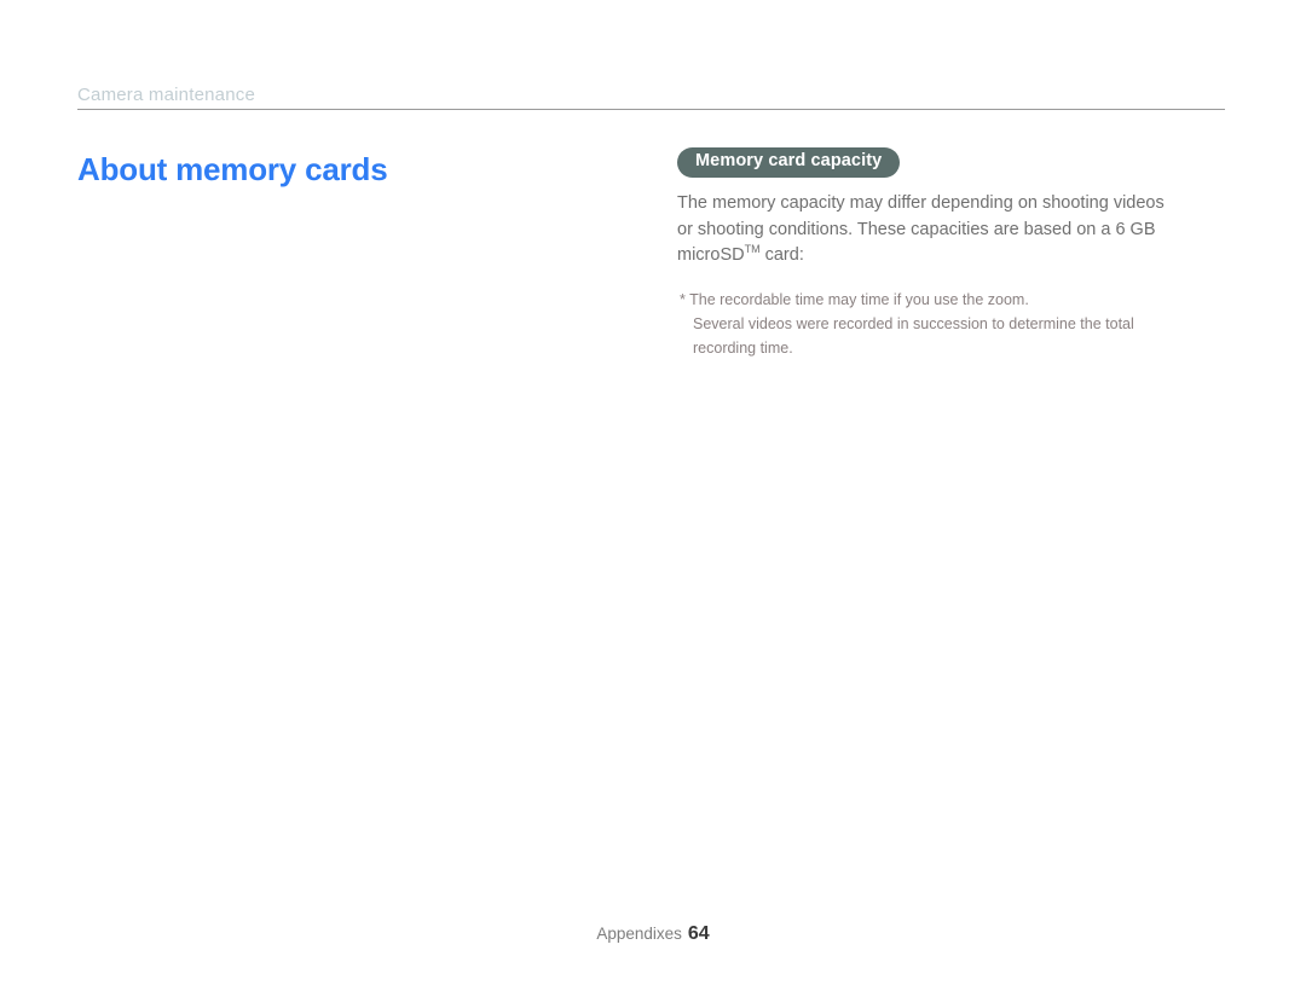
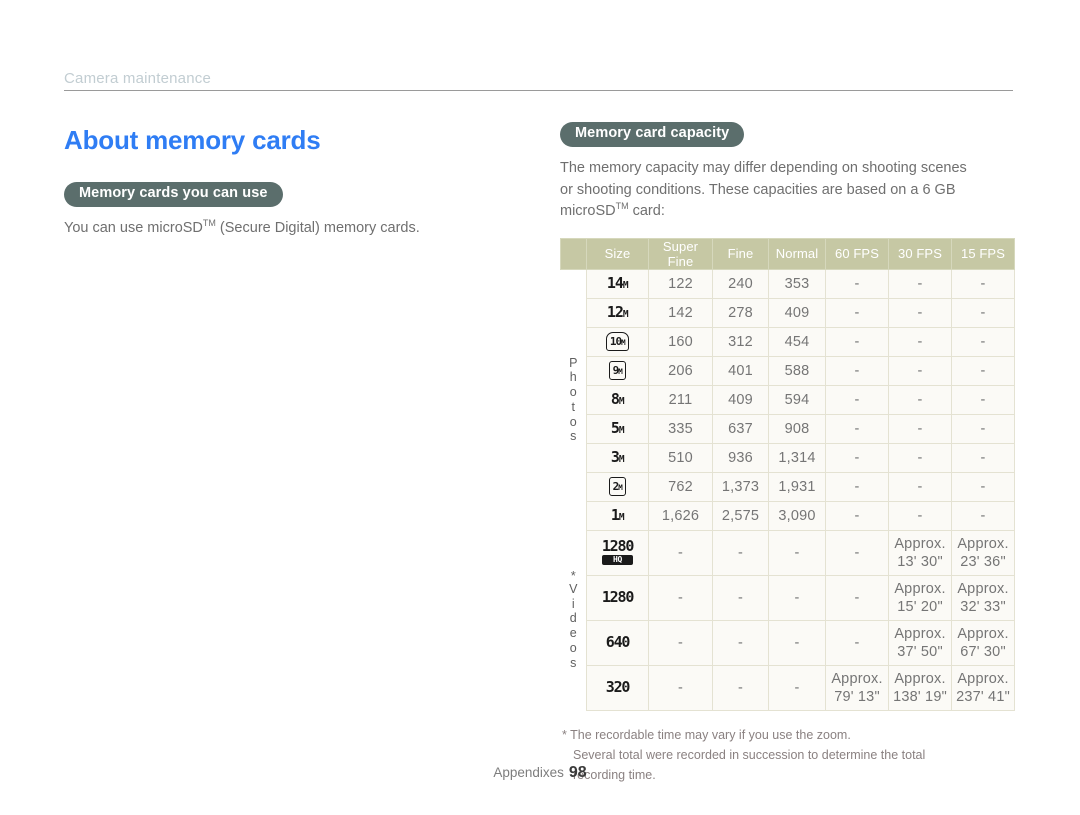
  Camera maintenance
  About memory cards
+ Memory cards you can use
+ You can use microSDTM (Secure Digital) memory cards.
  Memory card capacity
- The memory capacity may differ depending on shooting videos
+ The memory capacity may differ depending on shooting scenes
  or shooting conditions. These capacities are based on a 6 GB
  microSDTM card:
+ 	Size	Super Fine	Fine	Normal	60 FPS	30 FPS	15 FPS
+ Photos	14M	122	240	353	-	-	-
+ 12M	142	278	409	-	-	-
+ 10M	160	312	454	-	-	-
+ 9M	206	401	588	-	-	-
+ 8M	211	409	594	-	-	-
+ 5M	335	637	908	-	-	-
+ 3M	510	936	1,314	-	-	-
+ 2M	762	1,373	1,931	-	-	-
+ 1M	1,626	2,575	3,090	-	-	-
+ *Videos	1280HQ	-	-	-	-	Approx.13' 30"	Approx.23' 36"
+ 1280	-	-	-	-	Approx.15' 20"	Approx.32' 33"
+ 640	-	-	-	-	Approx.37' 50"	Approx.67' 30"
+ 320	-	-	-	Approx.79' 13"	Approx.138' 19"	Approx.237' 41"
- * The recordable time may time if you use the zoom.
+ * The recordable time may vary if you use the zoom.
- Several videos were recorded in succession to determine the total
+ Several total were recorded in succession to determine the total
  recording time.
- Appendixes 64
+ Appendixes 98
